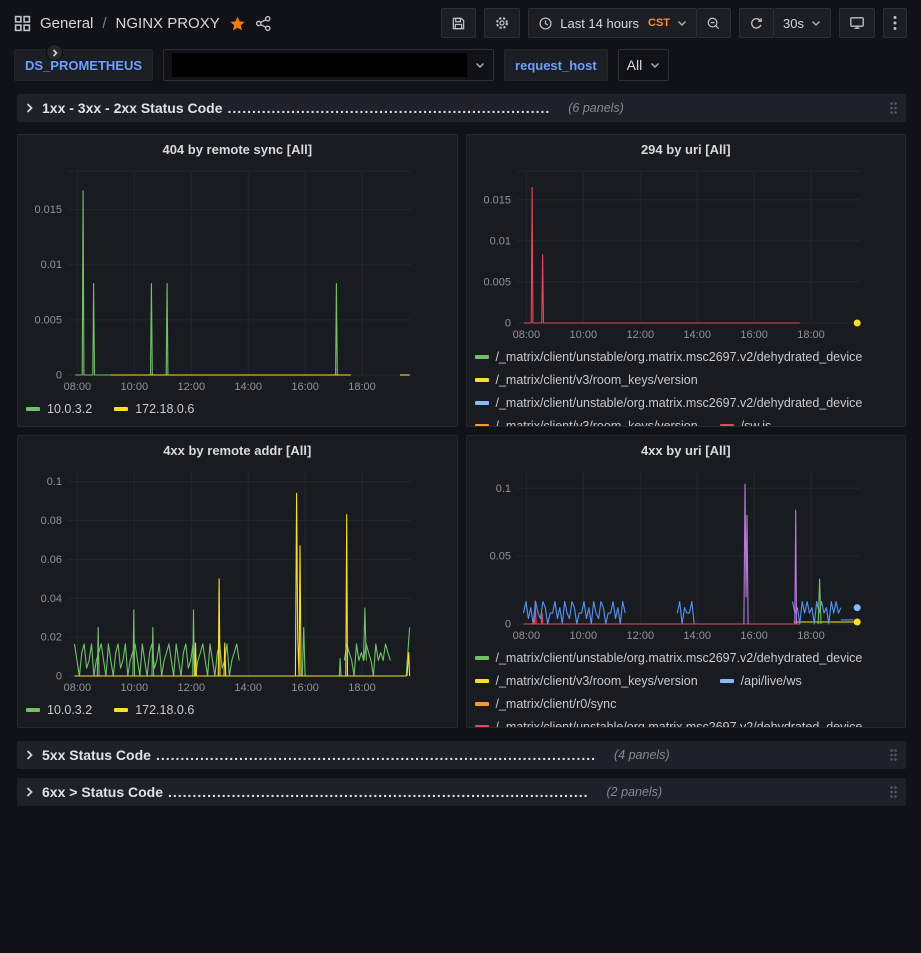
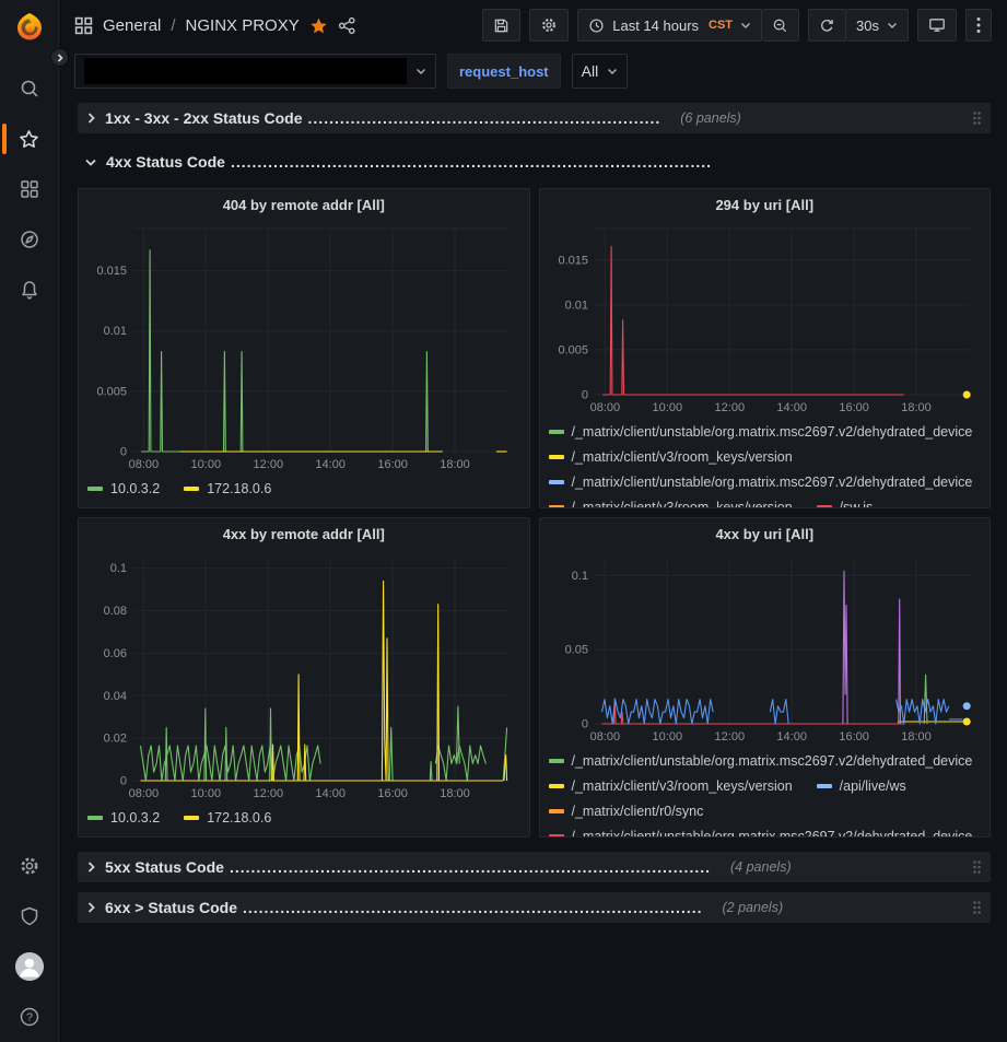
+ ?
  General
  /
  NGINX PROXY
  Last 14 hours
  CST
  30s
- DS_PROMETHEUS
  request_host
  All
  1xx - 3xx - 2xx Status Code ..................................................................
  (6 panels)
+ 4xx Status Code ..........................................................................................
- 404 by remote sync [All]
+ 404 by remote addr [All]
  08:00
  10:00
  12:00
  14:00
  16:00
  18:00
  0
  0.005
  0.01
  0.015
  10.0.3.2
  172.18.0.6
  294 by uri [All]
  08:00
  10:00
  12:00
  14:00
  16:00
  18:00
  0
  0.005
  0.01
  0.015
  /_matrix/client/unstable/org.matrix.msc2697.v2/dehydrated_device
  /_matrix/client/v3/room_keys/version
  /_matrix/client/unstable/org.matrix.msc2697.v2/dehydrated_device
  /_matrix/client/v3/room_keys/version
  /sw.js
  4xx by remote addr [All]
  08:00
  10:00
  12:00
  14:00
  16:00
  18:00
  0
  0.02
  0.04
  0.06
  0.08
  0.1
  10.0.3.2
  172.18.0.6
  4xx by uri [All]
  08:00
  10:00
  12:00
  14:00
  16:00
  18:00
  0
  0.05
  0.1
  /_matrix/client/unstable/org.matrix.msc2697.v2/dehydrated_device
  /_matrix/client/v3/room_keys/version
  /api/live/ws
  /_matrix/client/r0/sync
  /_matrix/client/unstable/org.matrix.msc2697.v2/dehydrated_device
  5xx Status Code ..........................................................................................
  (4 panels)
  6xx > Status Code ......................................................................................
  (2 panels)
